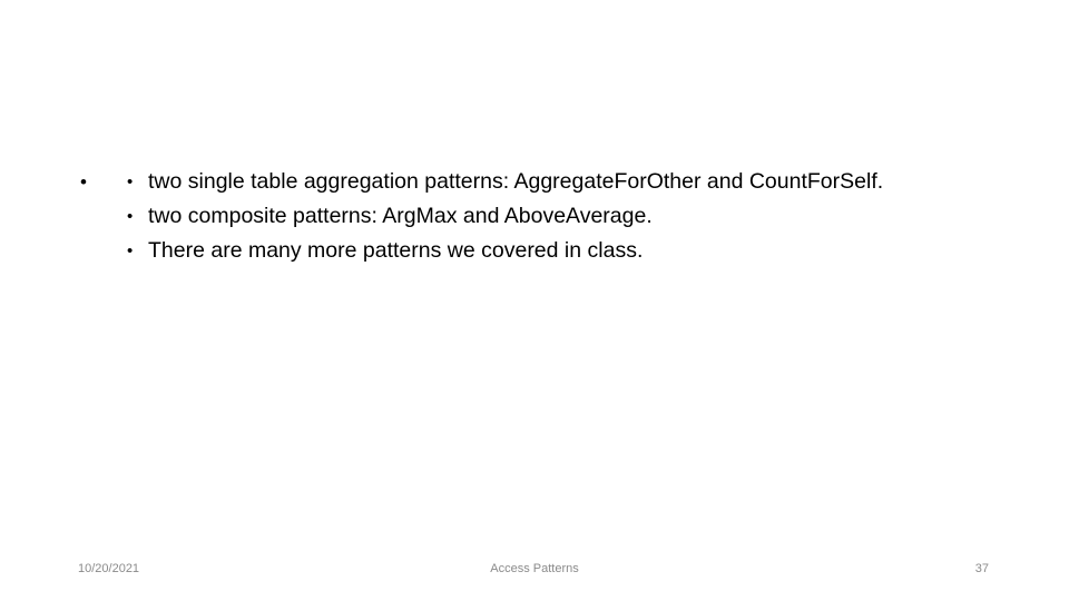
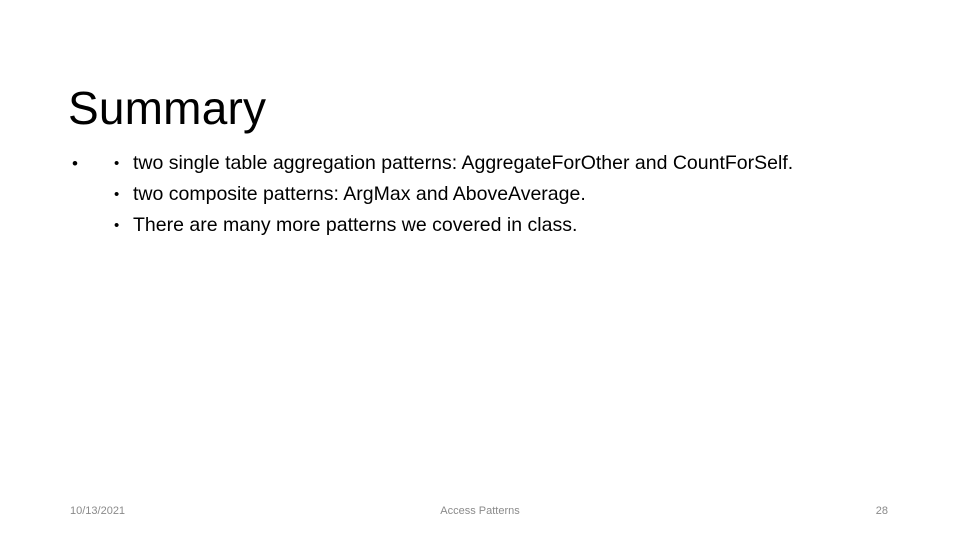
+ Summary
  two single table aggregation patterns: AggregateForOther and CountForSelf.
  two composite patterns: ArgMax and AboveAverage.
  There are many more patterns we covered in class.
- 10/20/2021
+ 10/13/2021
  Access Patterns
- 37
+ 28
